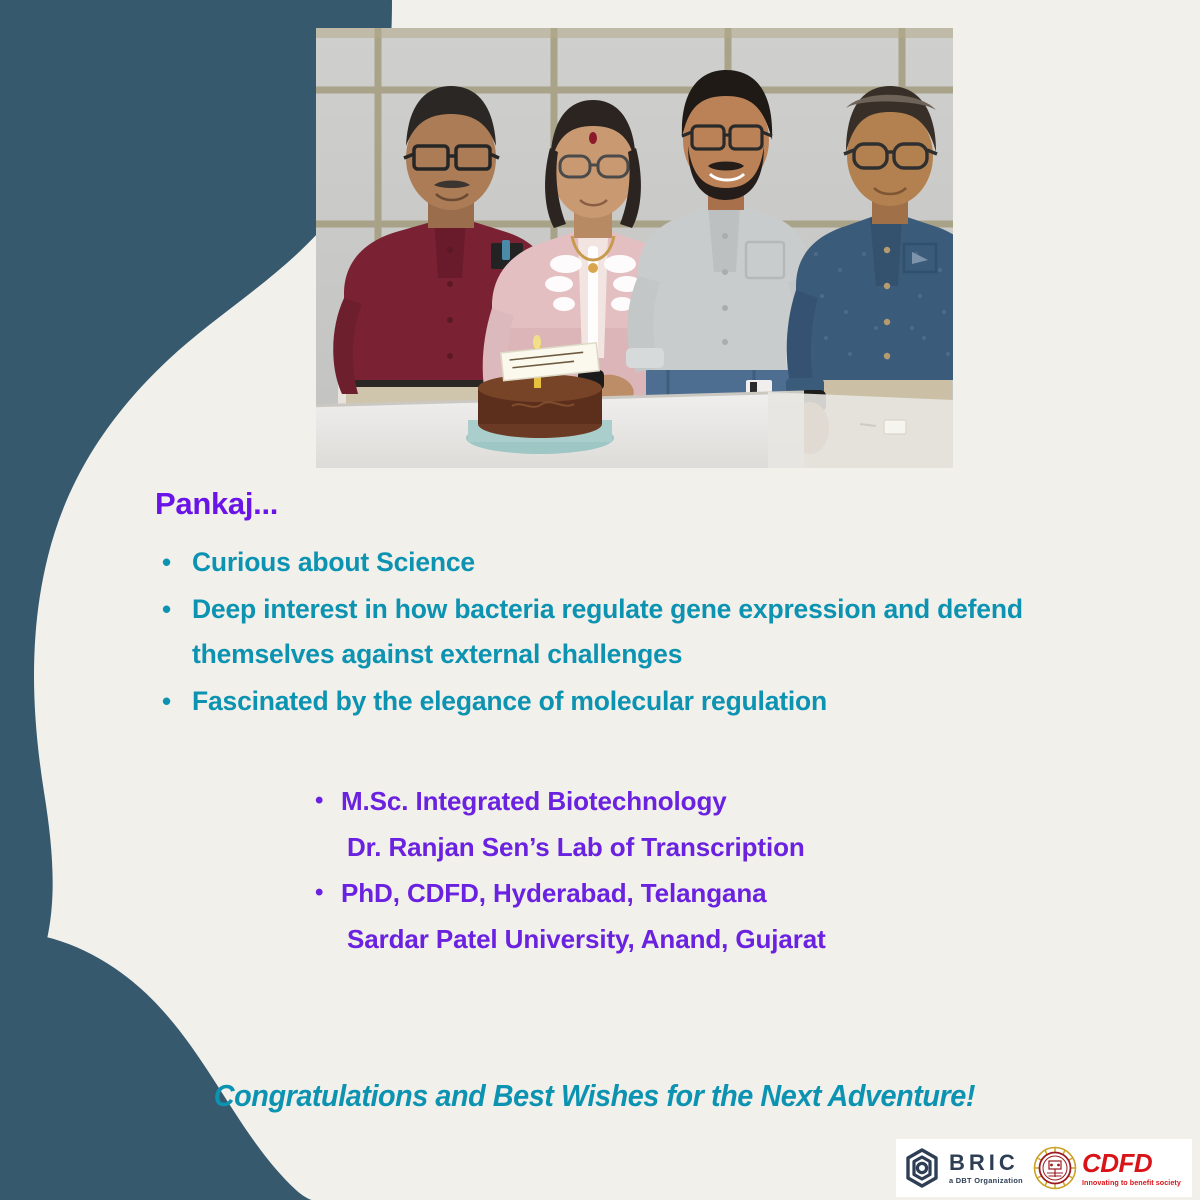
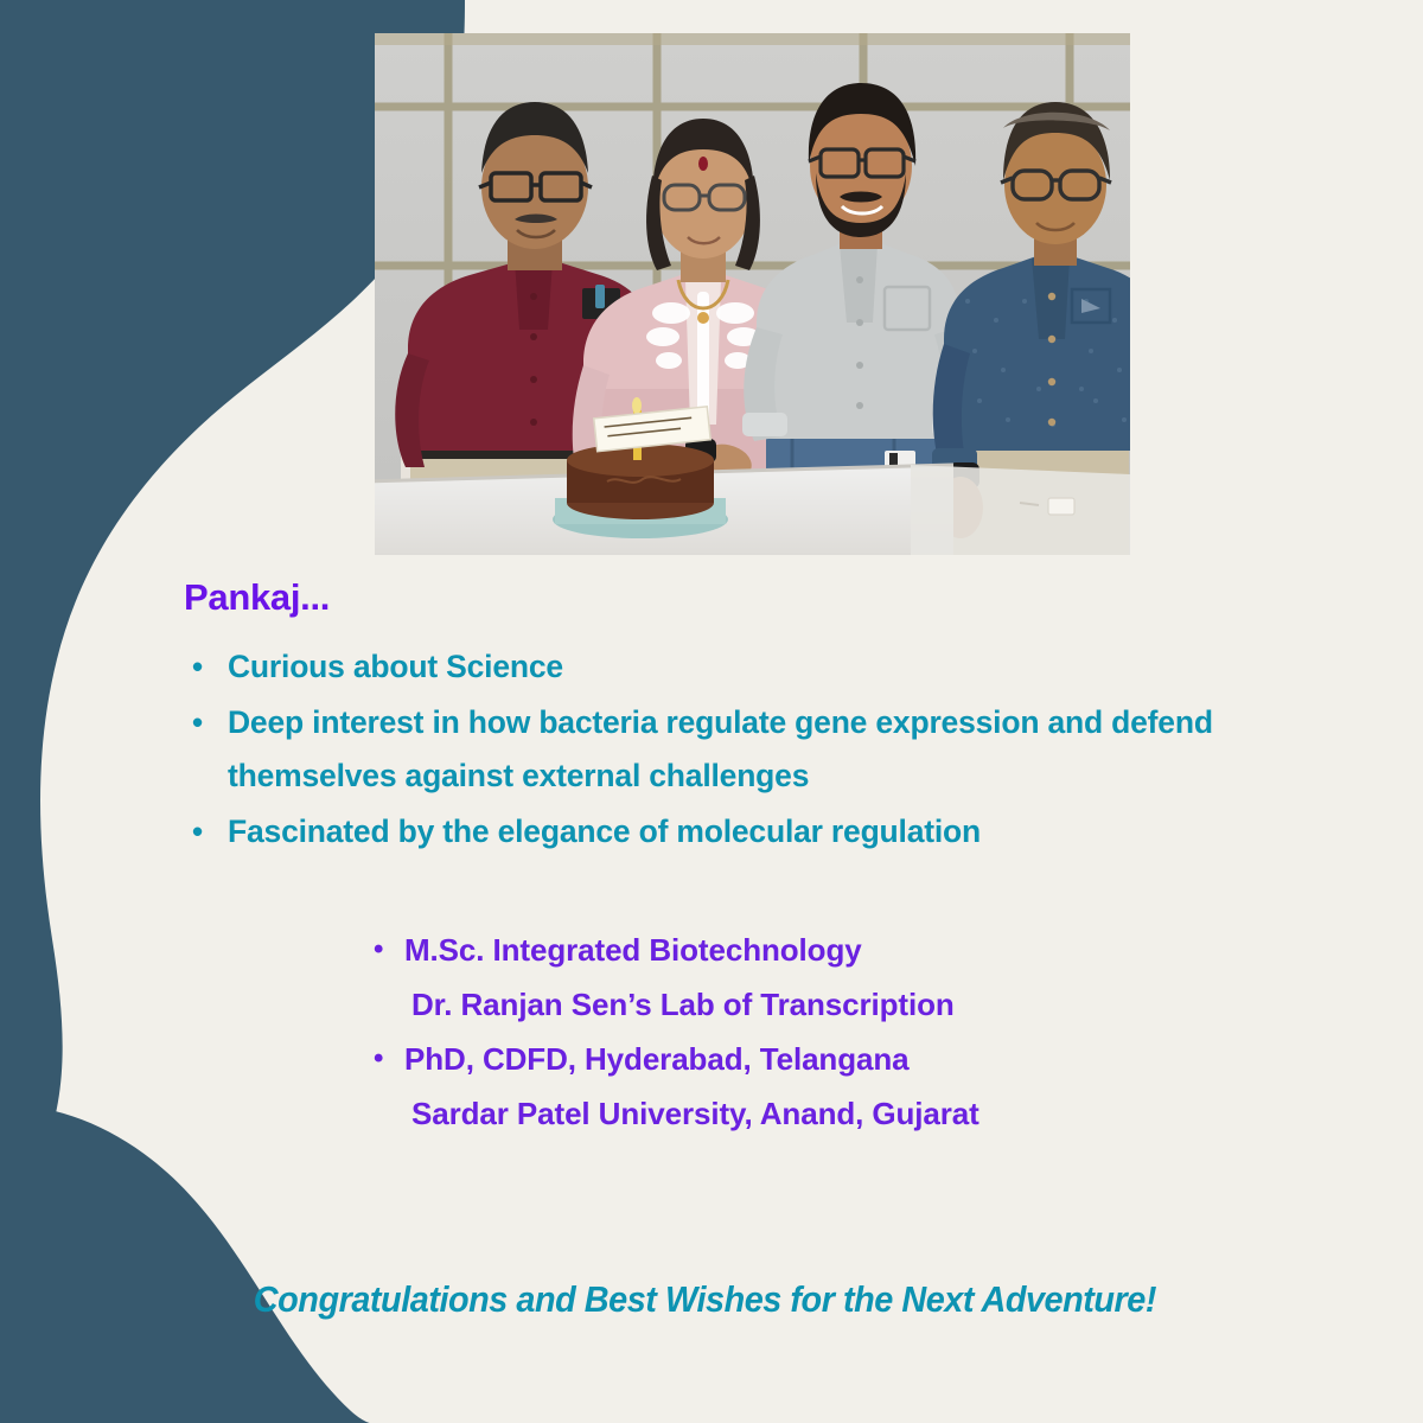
  Pankaj...
  •
  Curious about Science
  •
  Deep interest in how bacteria regulate gene expression and defend themselves against external challenges
  •
  Fascinated by the elegance of molecular regulation
  •
  M.Sc. Integrated Biotechnology
  Dr. Ranjan Sen’s Lab of Transcription
  •
  PhD, CDFD, Hyderabad, Telangana
  Sardar Patel University, Anand, Gujarat
  Congratulations and Best Wishes for the Next Adventure!
- BRIC
- a DBT Organization
- CDFD
- Innovating to benefit society
